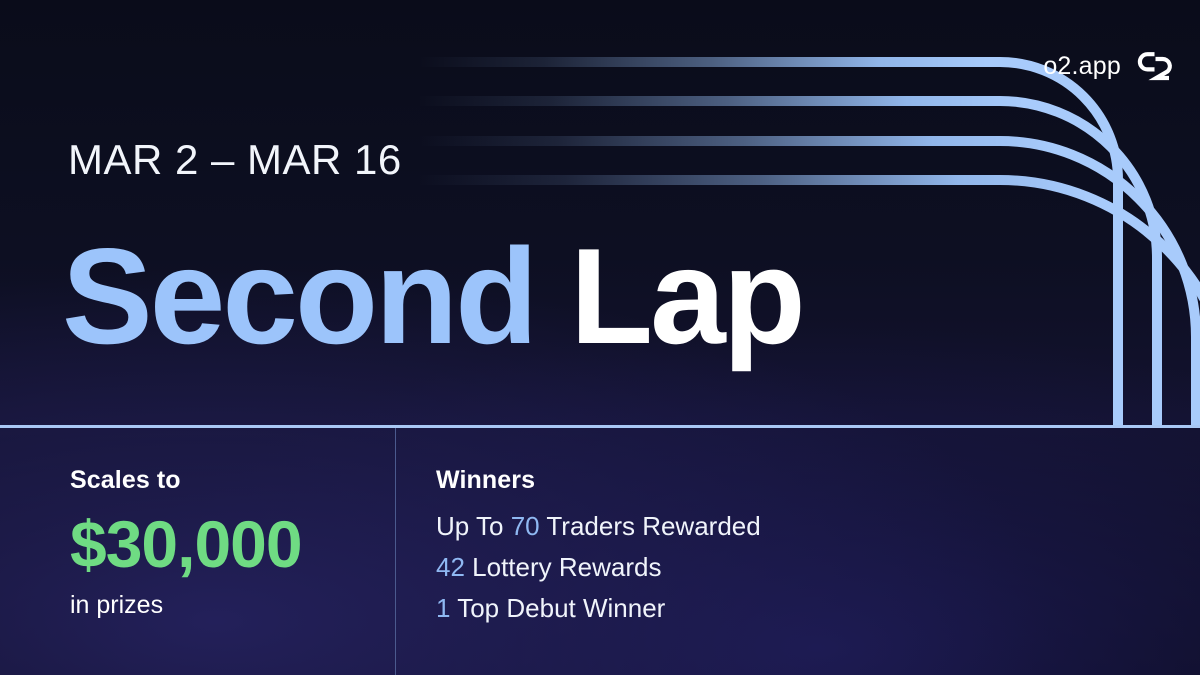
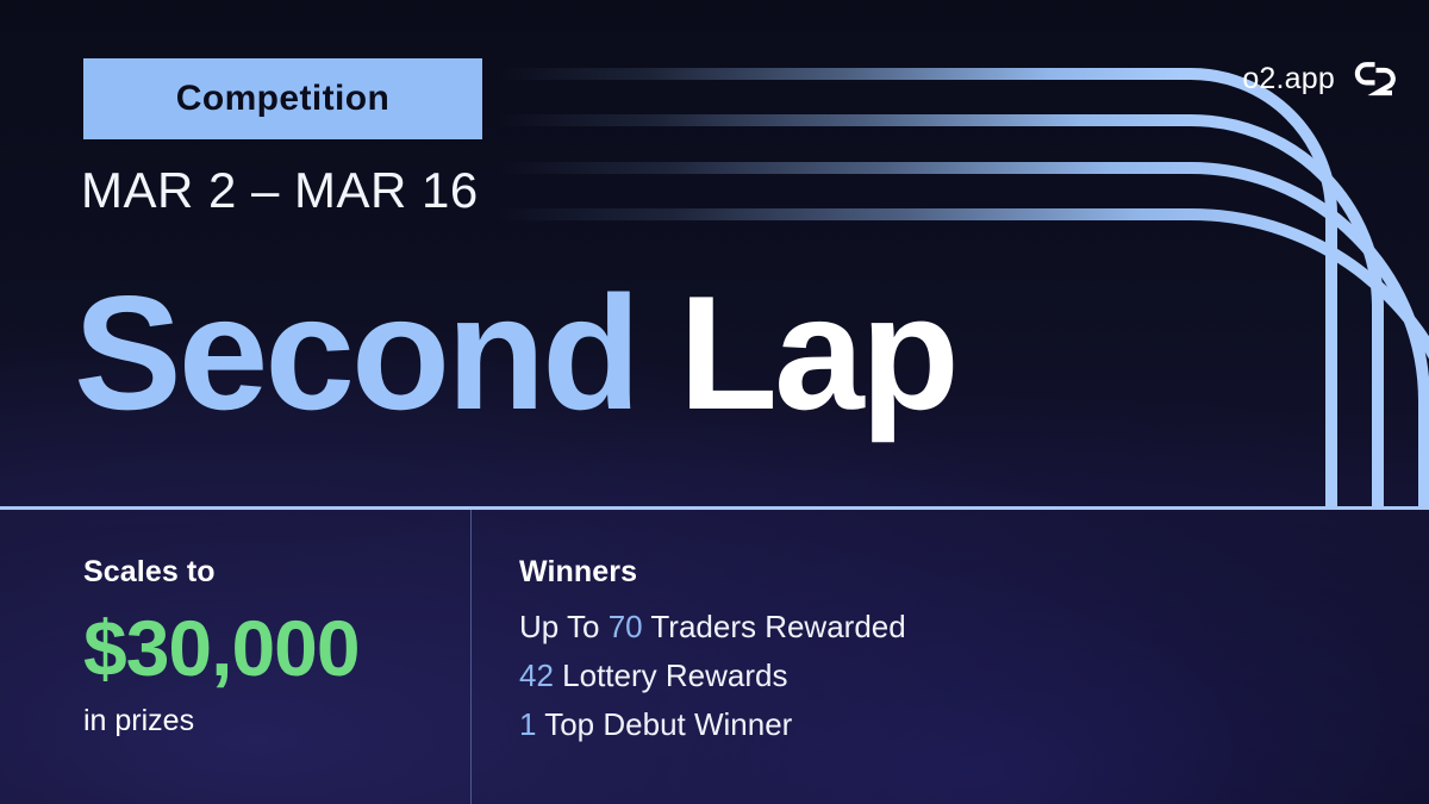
+ Competition
  MAR 2 – MAR 16
  Second Lap
  o2.app
  Scales to
  $30,000
  in prizes
  Winners
  Up To 70 Traders Rewarded
  42 Lottery Rewards
  1 Top Debut Winner
